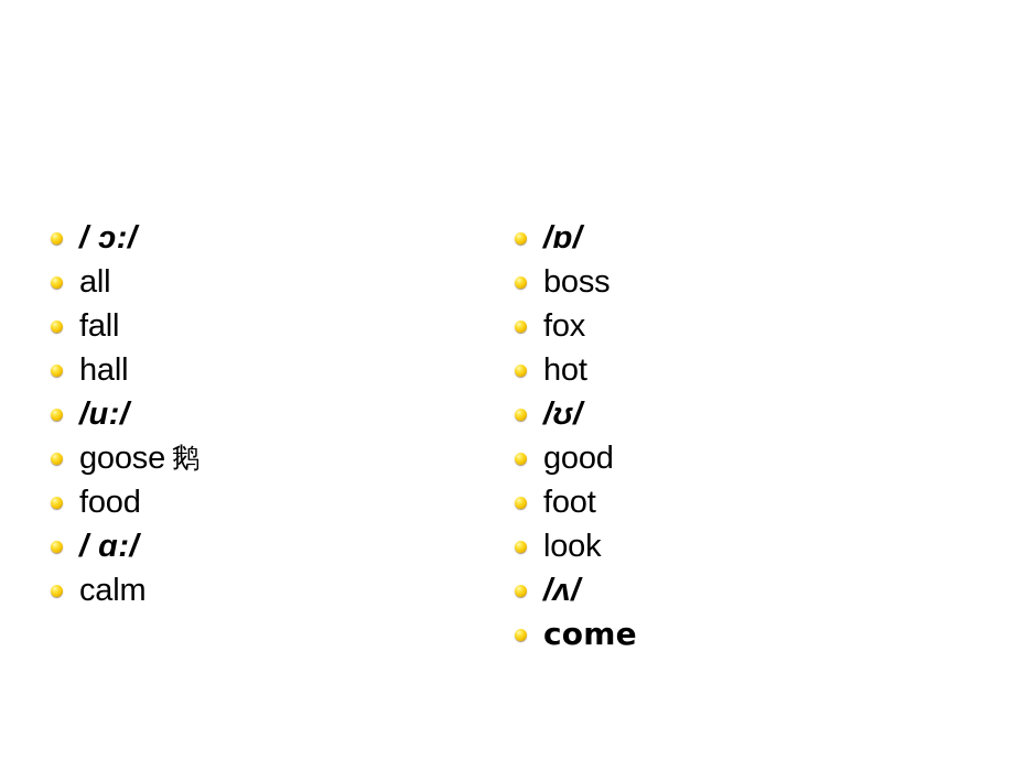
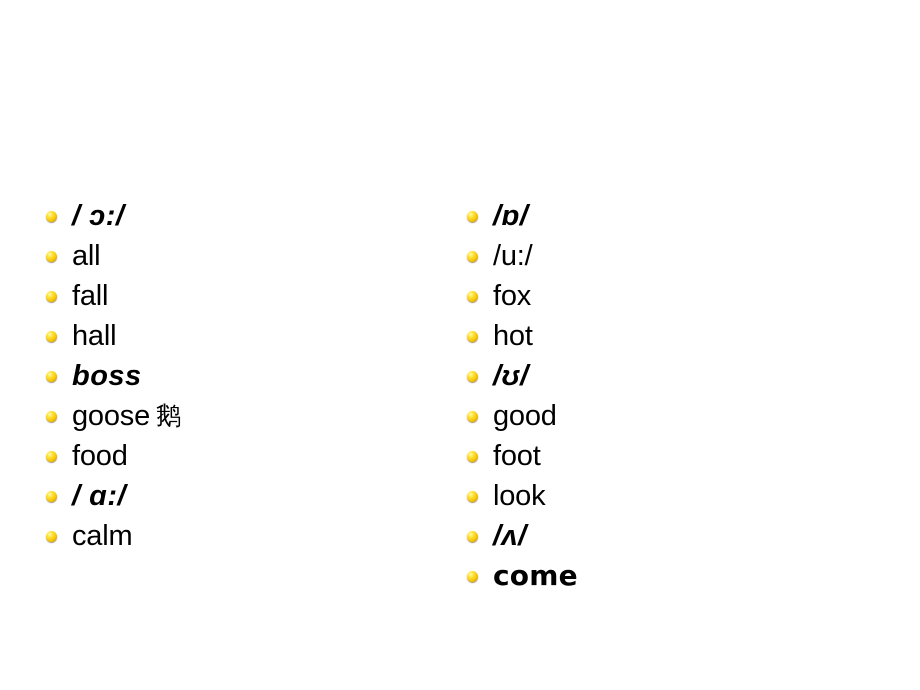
  / ɔ:/
  all
  fall
  hall
- /u:/
+ boss
  goose
  鹅
  food
  / ɑ:/
  calm
  /ɒ/
- boss
+ /u:/
  fox
  hot
  /ʊ/
  good
  foot
  look
  /ʌ/
  come
